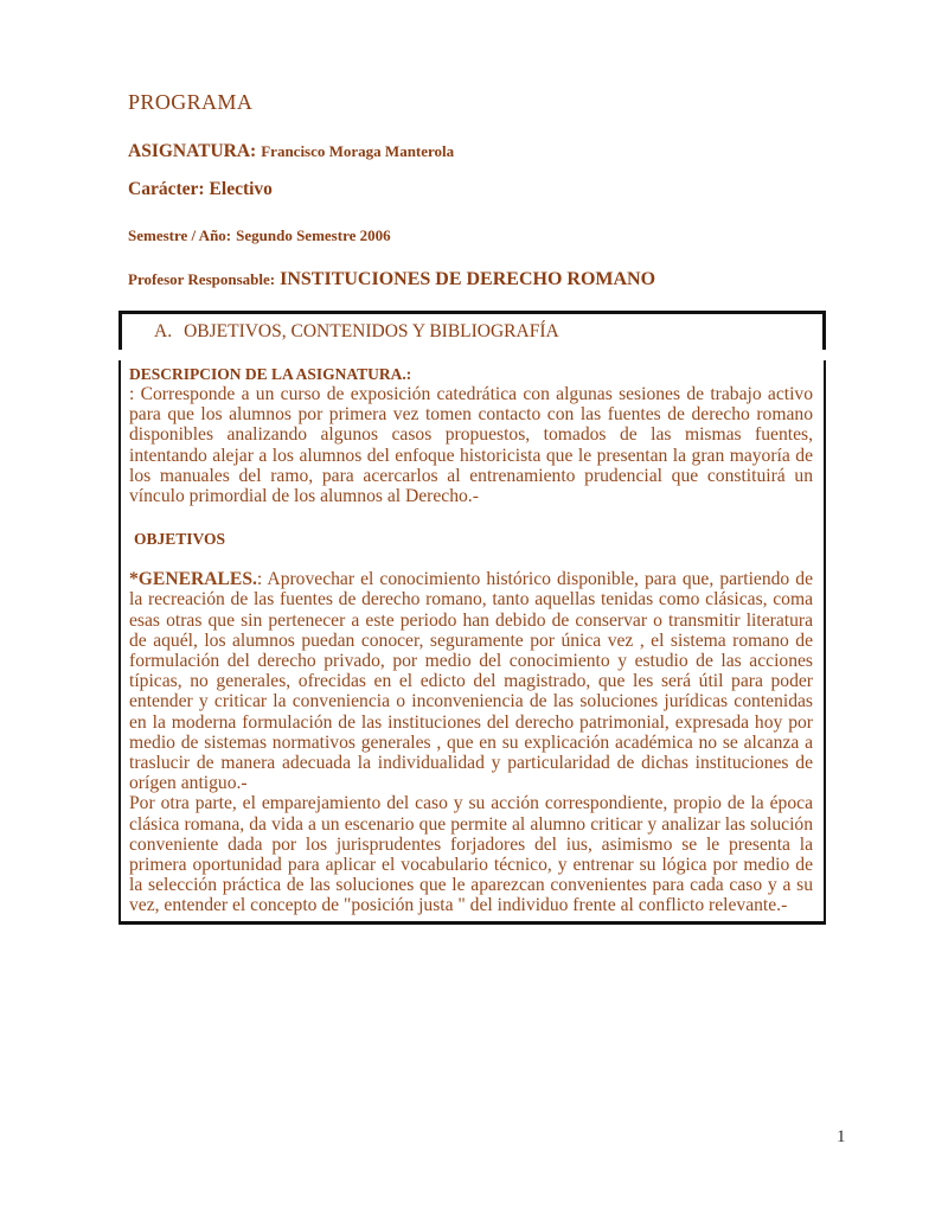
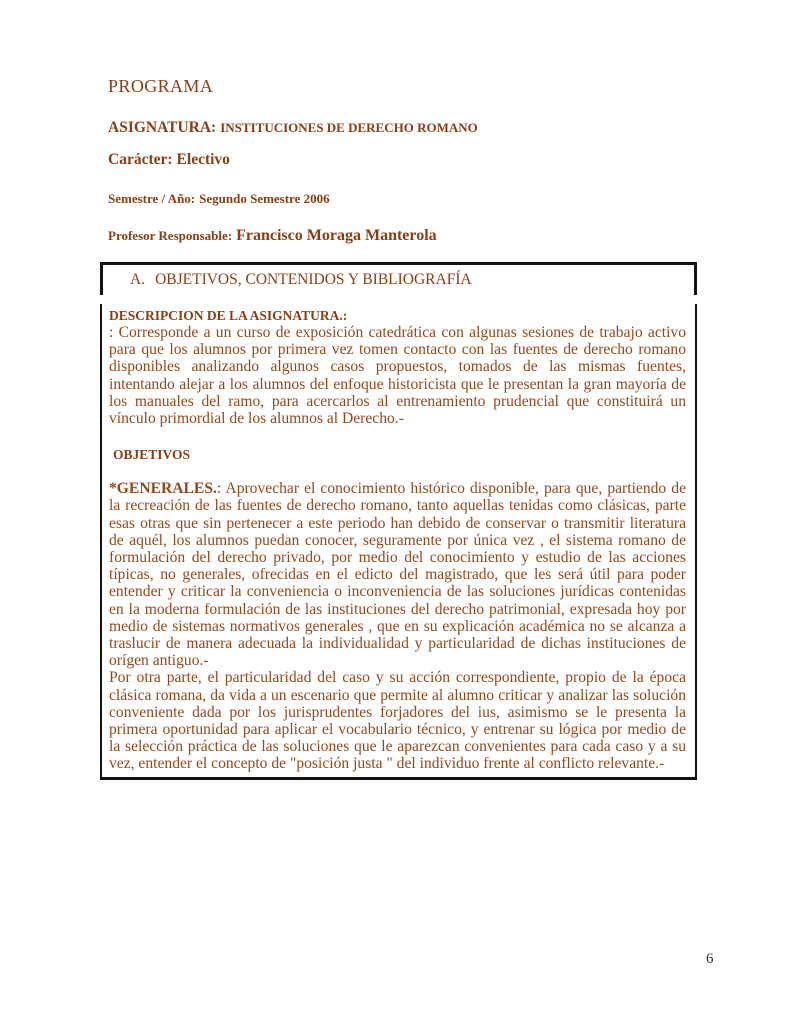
  PROGRAMA
- ASIGNATURA: Francisco Moraga Manterola
+ ASIGNATURA: INSTITUCIONES DE DERECHO ROMANO
  Carácter: Electivo
  Semestre / Año: Segundo Semestre 2006
- Profesor Responsable: INSTITUCIONES DE DERECHO ROMANO
+ Profesor Responsable: Francisco Moraga Manterola
  A.
  OBJETIVOS, CONTENIDOS Y BIBLIOGRAFÍA
  DESCRIPCION DE LA ASIGNATURA.:
  : Corresponde a un curso de exposición catedrática con algunas sesiones de trabajo activo para que los alumnos por primera vez tomen contacto con las fuentes de derecho romano disponibles analizando algunos casos propuestos, tomados de las mismas fuentes, intentando alejar a los alumnos del enfoque historicista que le presentan la gran mayoría de los manuales del ramo, para acercarlos al entrenamiento prudencial que constituirá un vínculo primordial de los alumnos al Derecho.-
  OBJETIVOS
- *GENERALES.: Aprovechar el conocimiento histórico disponible, para que, partiendo de la recreación de las fuentes de derecho romano, tanto aquellas tenidas como clásicas, coma esas otras que sin pertenecer a este periodo han debido de conservar o transmitir literatura de aquél, los alumnos puedan conocer, seguramente por única vez , el sistema romano de formulación del derecho privado, por medio del conocimiento y estudio de las acciones típicas, no generales, ofrecidas en el edicto del magistrado, que les será útil para poder entender y criticar la conveniencia o inconveniencia de las soluciones jurídicas contenidas en la moderna formulación de las instituciones del derecho patrimonial, expresada hoy por medio de sistemas normativos generales , que en su explicación académica no se alcanza a traslucir de manera adecuada la individualidad y particularidad de dichas instituciones de orígen antiguo.-
+ *GENERALES.: Aprovechar el conocimiento histórico disponible, para que, partiendo de la recreación de las fuentes de derecho romano, tanto aquellas tenidas como clásicas, parte esas otras que sin pertenecer a este periodo han debido de conservar o transmitir literatura de aquél, los alumnos puedan conocer, seguramente por única vez , el sistema romano de formulación del derecho privado, por medio del conocimiento y estudio de las acciones típicas, no generales, ofrecidas en el edicto del magistrado, que les será útil para poder entender y criticar la conveniencia o inconveniencia de las soluciones jurídicas contenidas en la moderna formulación de las instituciones del derecho patrimonial, expresada hoy por medio de sistemas normativos generales , que en su explicación académica no se alcanza a traslucir de manera adecuada la individualidad y particularidad de dichas instituciones de orígen antiguo.-
- Por otra parte, el emparejamiento del caso y su acción correspondiente, propio de la época clásica romana, da vida a un escenario que permite al alumno criticar y analizar las solución conveniente dada por los jurisprudentes forjadores del ius, asimismo se le presenta la primera oportunidad para aplicar el vocabulario técnico, y entrenar su lógica por medio de la selección práctica de las soluciones que le aparezcan convenientes para cada caso y a su vez, entender el concepto de "posición justa " del individuo frente al conflicto relevante.-
+ Por otra parte, el particularidad del caso y su acción correspondiente, propio de la época clásica romana, da vida a un escenario que permite al alumno criticar y analizar las solución conveniente dada por los jurisprudentes forjadores del ius, asimismo se le presenta la primera oportunidad para aplicar el vocabulario técnico, y entrenar su lógica por medio de la selección práctica de las soluciones que le aparezcan convenientes para cada caso y a su vez, entender el concepto de "posición justa " del individuo frente al conflicto relevante.-
- 1
+ 6
